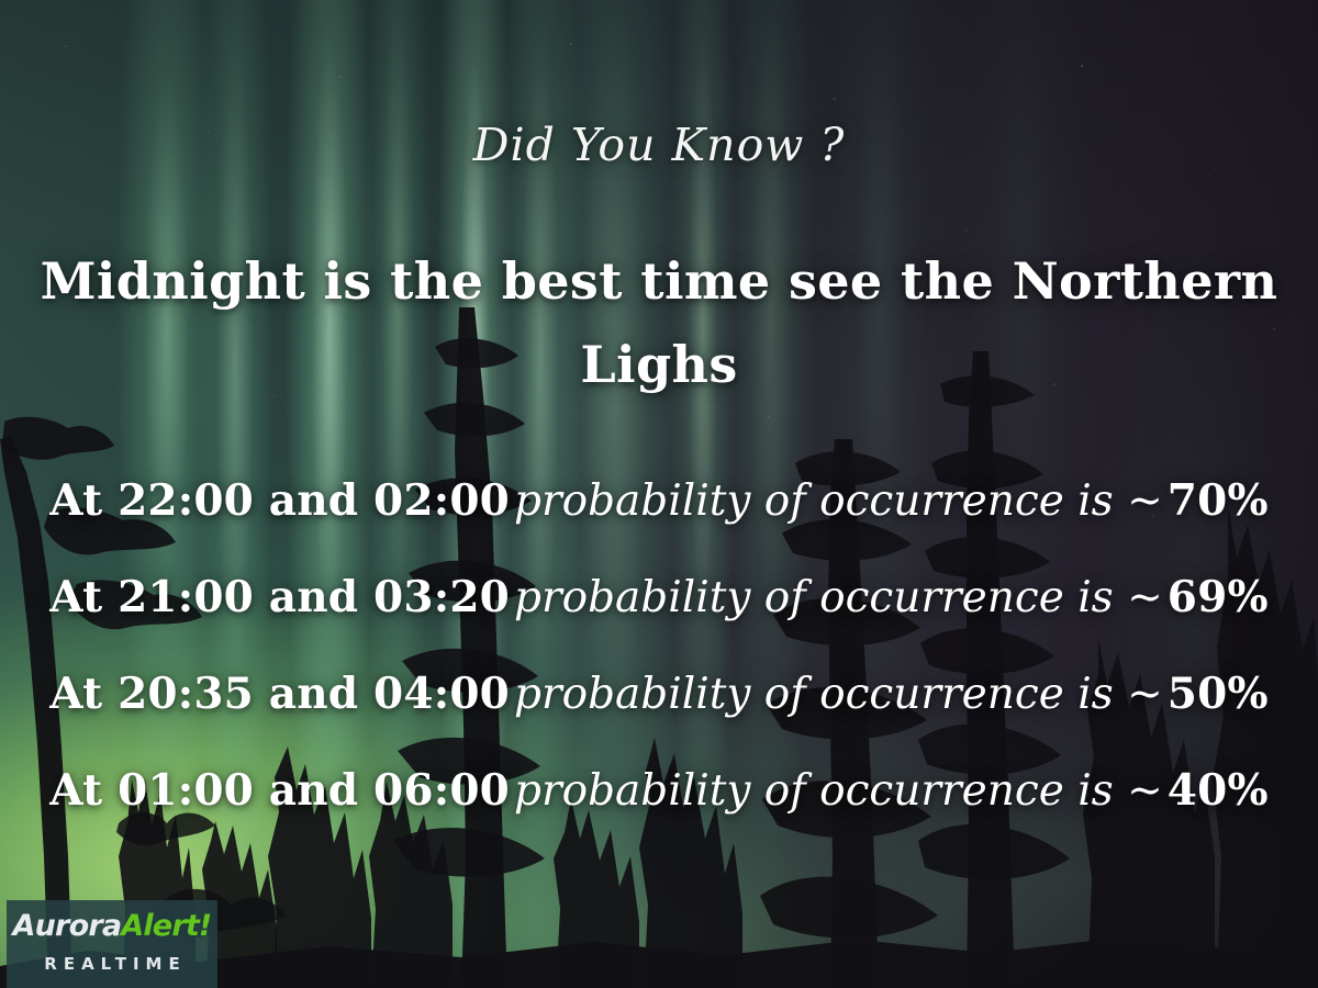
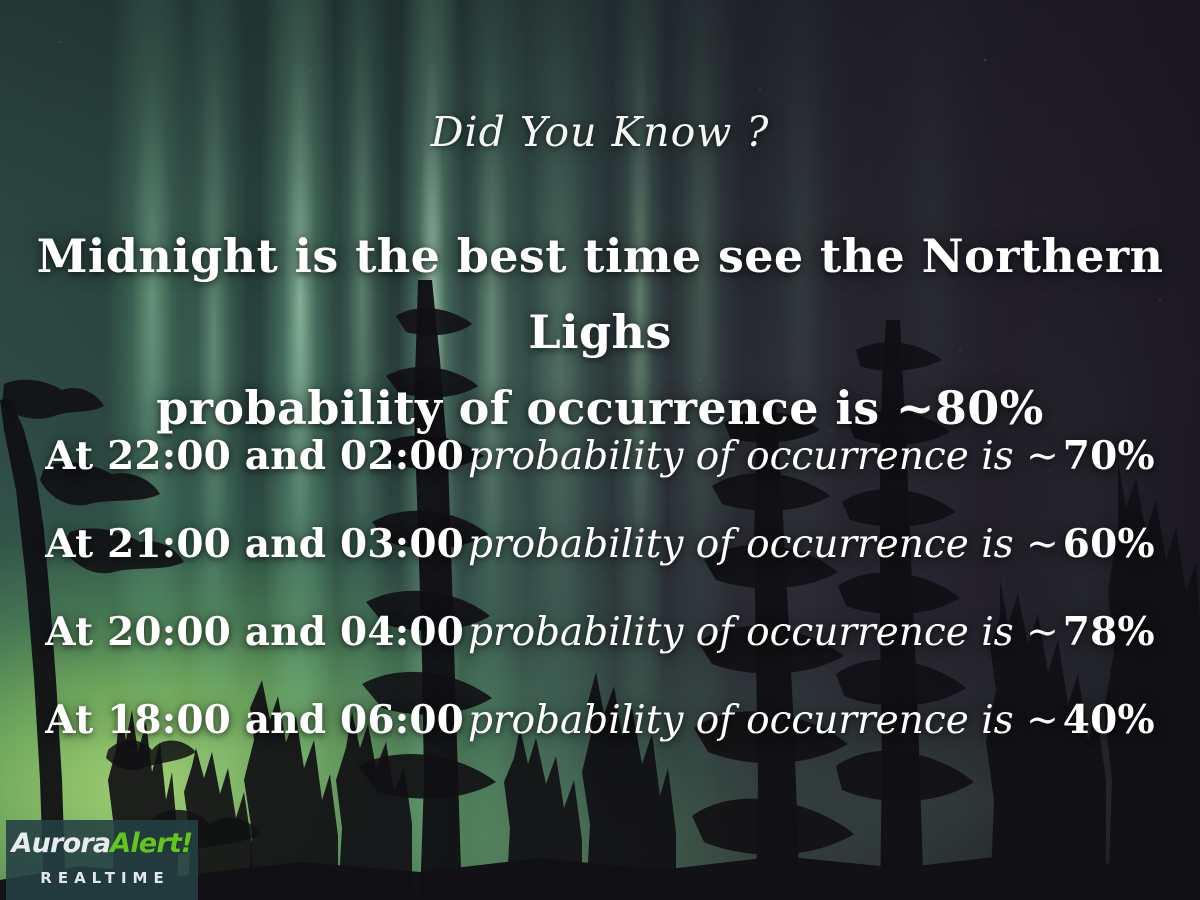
  Did You Know ?
  Midnight is the best time see the Northern Lighs
+ probability of occurrence is ~80%
  At 22:00 and 02:00
  probability of occurrence is ~
  70%
- At 21:00 and 03:20
+ At 21:00 and 03:00
  probability of occurrence is ~
- 69%
+ 60%
- At 20:35 and 04:00
+ At 20:00 and 04:00
  probability of occurrence is ~
- 50%
+ 78%
- At 01:00 and 06:00
+ At 18:00 and 06:00
  probability of occurrence is ~
  40%
  AuroraAlert!
  REALTIME
